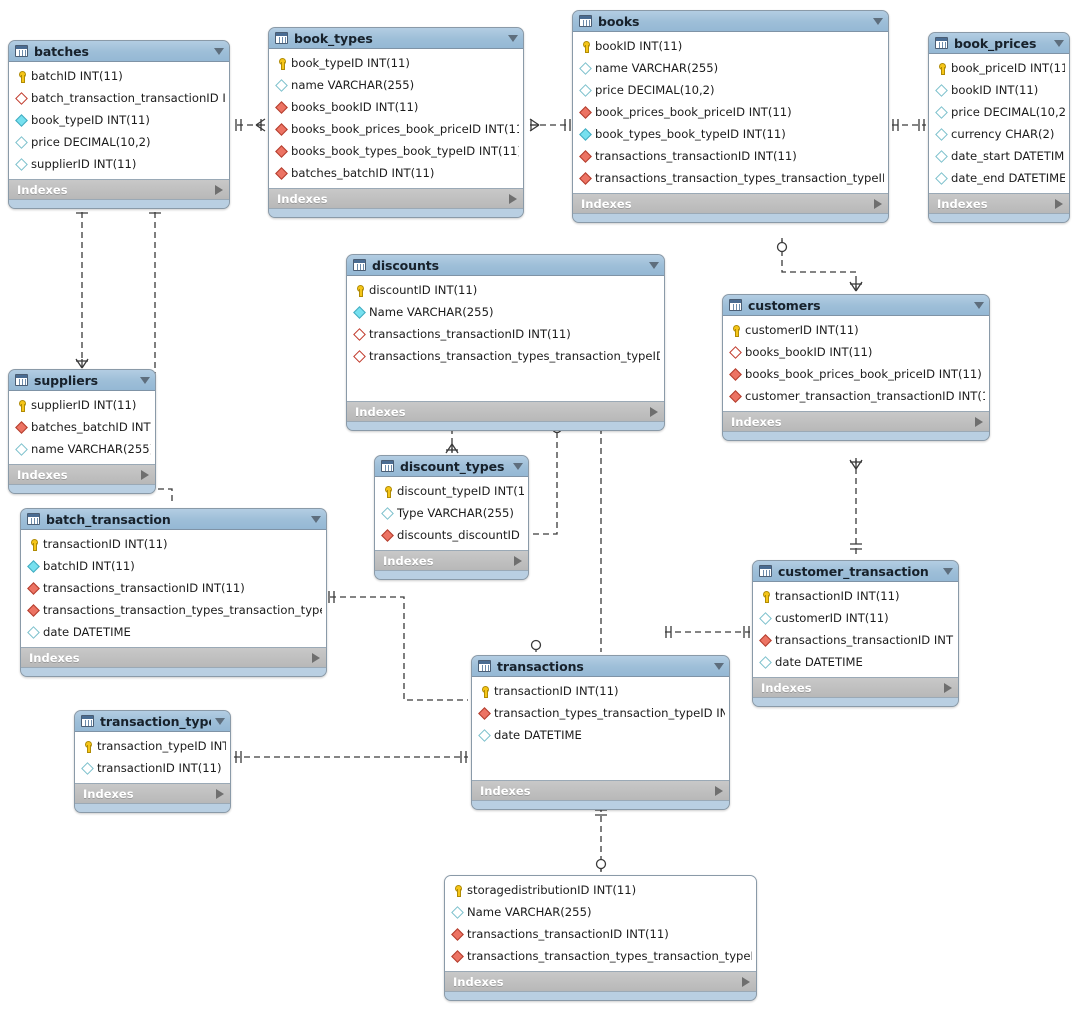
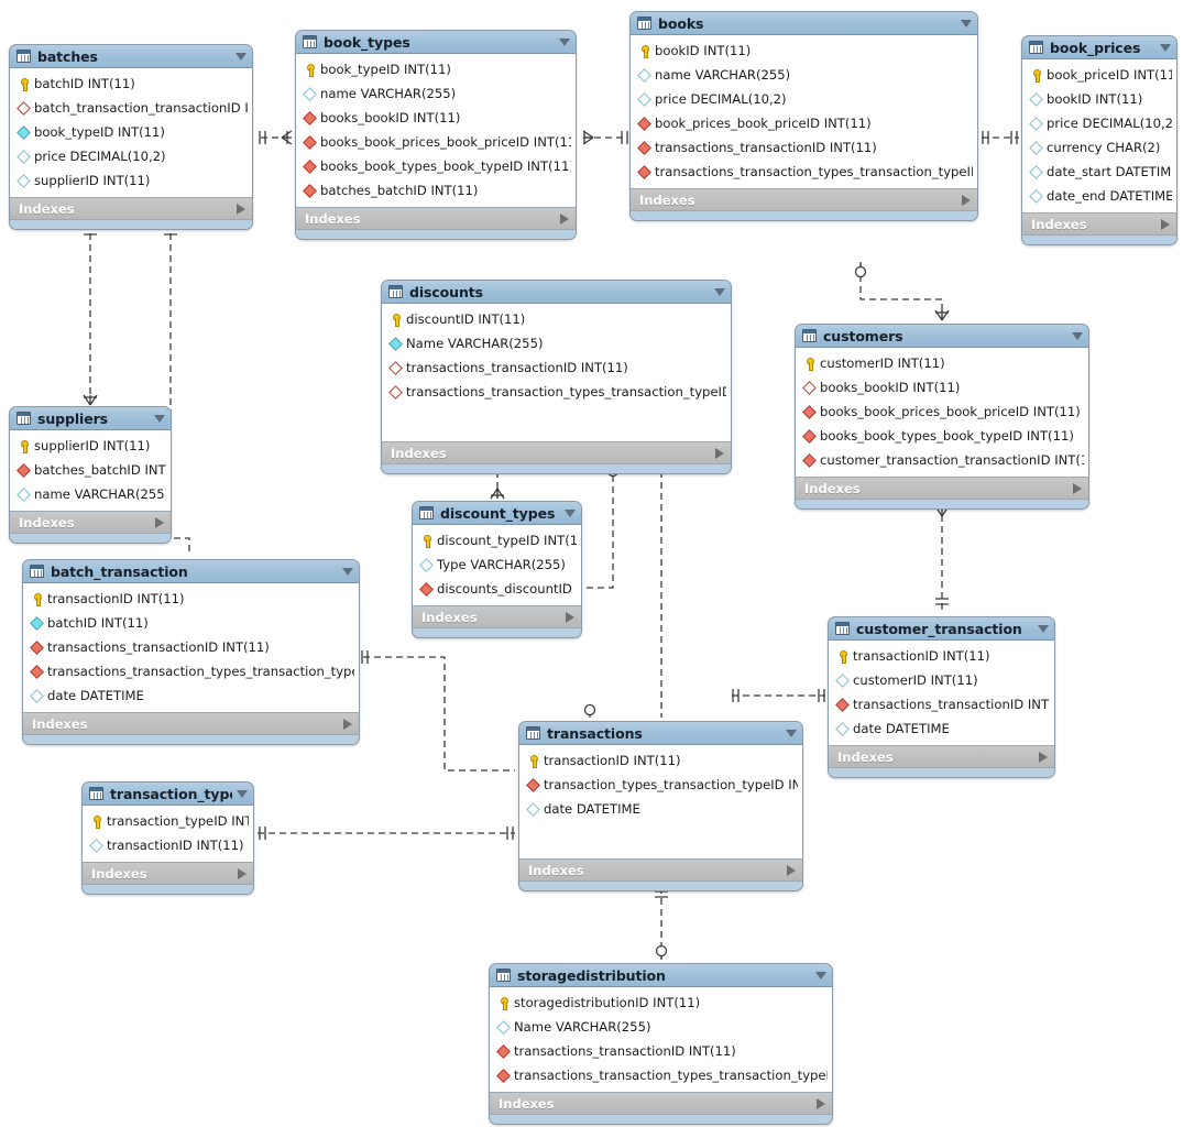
  batches
  batchID INT(11)
  batch_transaction_transactionID I
  book_typeID INT(11)
  price DECIMAL(10,2)
  supplierID INT(11)
  Indexes
  book_types
  book_typeID INT(11)
  name VARCHAR(255)
  books_bookID INT(11)
  books_book_prices_book_priceID INT(1
  books_book_types_book_typeID INT(11
  batches_batchID INT(11)
  Indexes
  books
  bookID INT(11)
  name VARCHAR(255)
  price DECIMAL(10,2)
  book_prices_book_priceID INT(11)
- book_types_book_typeID INT(11)
  transactions_transactionID INT(11)
  transactions_transaction_types_transaction_typeI
  Indexes
  book_prices
  book_priceID INT(11
  bookID INT(11)
  price DECIMAL(10,2
  currency CHAR(2)
  date_start DATETIM
  date_end DATETIME
  Indexes
  discounts
  discountID INT(11)
  Name VARCHAR(255)
  transactions_transactionID INT(11)
  transactions_transaction_types_transaction_typeI
  Indexes
  customers
  customerID INT(11)
  books_bookID INT(11)
  books_book_prices_book_priceID INT(11)
+ books_book_types_book_typeID INT(11)
  customer_transaction_transactionID INT(
  Indexes
  suppliers
  supplierID INT(11)
  batches_batchID INT
  name VARCHAR(255
  Indexes
  batch_transaction
  transactionID INT(11)
  batchID INT(11)
  transactions_transactionID INT(11)
  transactions_transaction_types_transaction_typ
  date DATETIME
  Indexes
  discount_types
  discount_typeID INT(1
  Type VARCHAR(255)
  discounts_discountID
  Indexes
  customer_transaction
  transactionID INT(11)
  customerID INT(11)
  transactions_transactionID INT
  date DATETIME
  Indexes
  transactions
  transactionID INT(11)
  transaction_types_transaction_typeID IN
  date DATETIME
  Indexes
  transaction_typ
  transaction_typeID INT
  transactionID INT(11)
  Indexes
+ storagedistribution
  storagedistributionID INT(11)
  Name VARCHAR(255)
  transactions_transactionID INT(11)
  transactions_transaction_types_transaction_type
  Indexes
